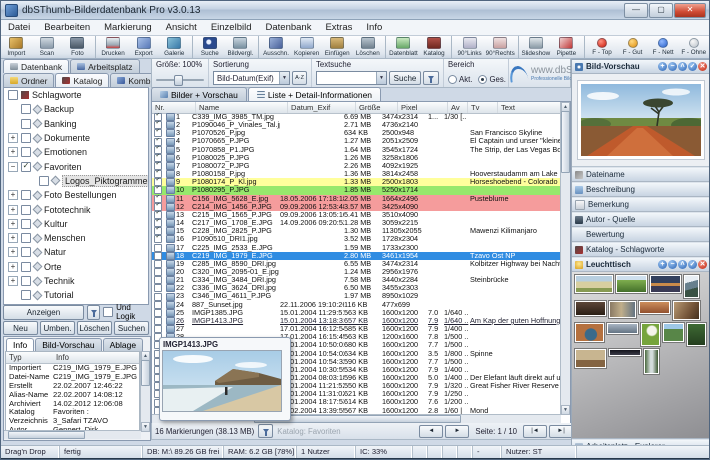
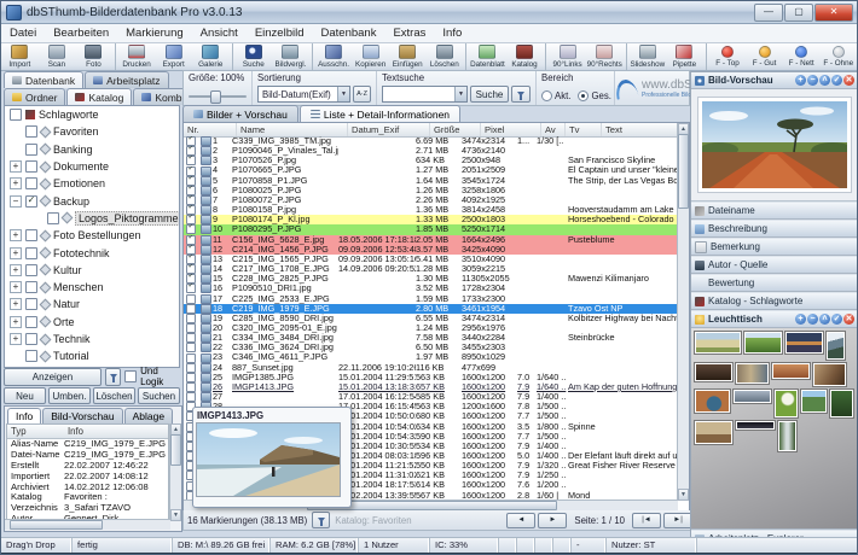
  dbSThumb-Bilderdatenbank Pro v3.0.13
  —
  ▢
  ✕
  Datei
  Bearbeiten
  Markierung
  Ansicht
  Einzelbild
  Datenbank
  Extras
  Info
  Datenbank
  Arbeitsplatz
  Ordner
  Katalog
  Schlagworte
- Backup
+ Favoriten
  Banking
  +
  Dokumente
  +
  Emotionen
  −
- Favoriten
+ Backup
  Logos_Piktogramme
  +
  Foto Bestellungen
  +
  Fototechnik
  +
  Kultur
  +
  Menschen
  +
  Natur
  +
  Orte
  +
  Technik
  Tutorial
  Anzeigen
  Und Logik
  Neu
  Umben.
  Löschen
  Suchen
  Info
  Bild-Vorschau
  Ablage
  Typ
  Info
- Importiert
+ Alias-Name
  C219_IMG_1979_E.JPG
  Datei-Name
  C219_IMG_1979_E.JPG
  Erstellt
  22.02.2007 12:46:22
- Alias-Name
+ Importiert
  22.02.2007 14:08:12
  Archiviert
  14.02.2012 12:06:08
  Katalog
  Favoriten :
  Verzeichnis
  3_Safari TZAVO
  Größe: 100%
  Sortierung
  Bild-Datum(Exif)
  Textsuche
  Suche
  Bereich
  Akt.
  Ges.
  Bilder + Vorschau
  Liste + Detail-Informationen
  Nr.
  Name
  Datum_Exif
  Größe
  Pixel
  Av
  Tv
  Text
  1
  C339_IMG_3985_TM.jpg
  6.69 MB
  3474x2314
  1...
  1/30 [..
  2
  P1090046_P_Vinales_Tal.j
  2.71 MB
  4736x2140
  3
  P1070526_P.jpg
  634 KB
  2500x948
  San Francisco Skyline
  4
  P1070665_P.JPG
  1.27 MB
  2051x2509
  El Captain und unser "klein
  5
  P1070858_P1.JPG
  1.64 MB
  3545x1724
  The Strip, der Las Vegas B
  6
  P1080025_P.JPG
  1.26 MB
  3258x1806
  7
  P1080072_P.JPG
  2.26 MB
  4092x1925
  8
  P1080158_P.jpg
  1.36 MB
  3814x2458
  9
  P1080174_P_Kl.jpg
  1.33 MB
  2500x1803
  Horseshoebend - Colorado
  10
  P1080295_P.JPG
  1.85 MB
  5250x1714
  11
  C156_IMG_5628_E.jpg
  18.05.2006 17:18:1
  2.05 MB
  1664x2496
  Pusteblume
  12
  C214_IMG_1456_P.JPG
  09.09.2006 12:53:4
  3.57 MB
  3425x4090
  13
  C215_IMG_1565_P.JPG
  09.09.2006 13:05:1
  5.41 MB
  3510x4090
  14
  C217_IMG_1708_E.JPG
  14.09.2006 09:20:5
  1.28 MB
  3059x2215
  15
  C228_IMG_2825_P.JPG
  1.30 MB
  11305x2055
  Mawenzi Kilimanjaro
  16
  P1090510_DRI1.jpg
  3.52 MB
  1728x2304
  17
  C225_IMG_2533_E.JPG
  1.59 MB
  1733x2300
  18
  C219_IMG_1979_E.JPG
  2.80 MB
  3461x1954
  Tzavo Ost NP
  19
  C285_IMG_8590_DRI.jpg
  6.55 MB
  3474x2314
  Kolbitzer Highway bei Nach
  20
  C320_IMG_2095-01_E.jpg
  1.24 MB
  2956x1976
  21
  C334_IMG_3484_DRI.jpg
  7.58 MB
  3440x2284
  Steinbrücke
  22
  C336_IMG_3624_DRI.jpg
  6.50 MB
  3455x2303
  23
  C346_IMG_4611_P.JPG
  1.97 MB
  8950x1029
  24
  887_Sunset.jpg
  22.11.2006 19:10:2
  116 KB
  477x699
  25
  IMGP1385.JPG
  15.01.2004 11:29:5
  563 KB
  1600x1200
  7.0
  1/640 ..
  26
  IMGP1413.JPG
  15.01.2004 13:18:3
  657 KB
  1600x1200
  7.9
  1/640 ..
  Am Kap der guten Hoffnung
  27
  17.01.2004 16:12:5
  585 KB
  1600x1200
  7.9
  1/400 ..
  01.2004 16:15:4
  563 KB
  1200x1600
  7.8
  1/500 ..
  01.2004 10:50:0
  680 KB
  1600x1200
  7.7
  1/500 ..
  01.2004 10:54:0
  634 KB
  1600x1200
  3.5
  1/800 ..
  Spinne
  01.2004 10:54:3
  590 KB
  1600x1200
  7.7
  1/500 ..
  01.2004 10:30:5
  534 KB
  1600x1200
  7.9
  1/400 ..
  01.2004 08:03:1
  596 KB
  1600x1200
  5.0
  1/400 ..
  Der Elefant läuft direkt auf u
  01.2004 11:21:5
  550 KB
  1600x1200
  7.9
  1/320 ..
  Great Fisher River Reserve
  01.2004 11:31:0
  621 KB
  1600x1200
  7.9
  1/250 ..
  01.2004 18:17:5
  614 KB
  1600x1200
  7.6
  1/200 ..
  02.2004 13:39:5
  567 KB
  1600x1200
  2.8
  1/60 |
  Mond
  16 Markierungen (38.13 MB)
  Katalog: Favoriten
  Seite: 1 / 10
  Bild-Vorschau
  Dateiname
  Beschreibung
  Bemerkung
  Autor - Quelle
  Bewertung
  Katalog - Schlagworte
  Leuchttisch
  IMGP1413.JPG
  Drag'n Drop
  fertig
  DB: M:\ 89.26 GB frei
  RAM: 6.2 GB [78%]
  1 Nutzer
  IC: 33%
  -
  Nutzer: ST
